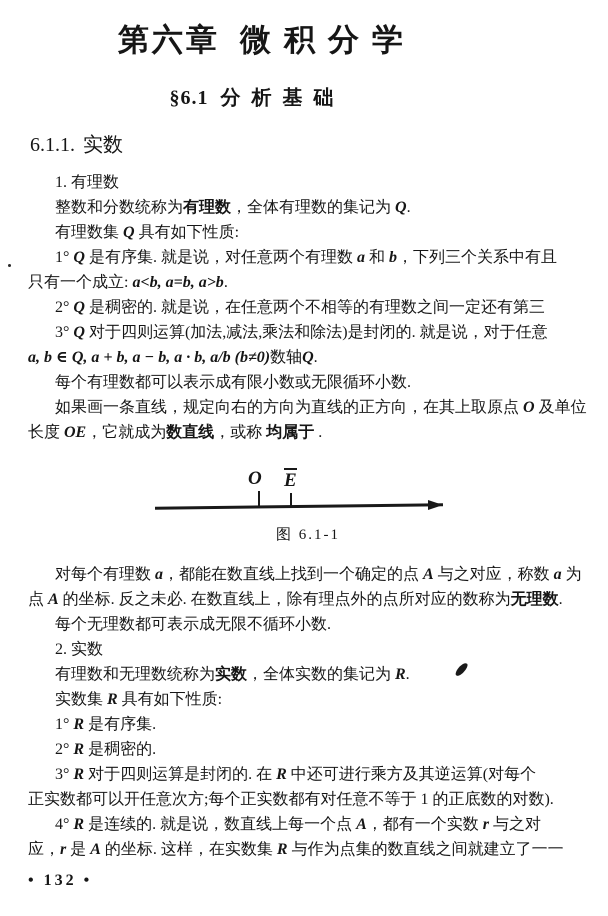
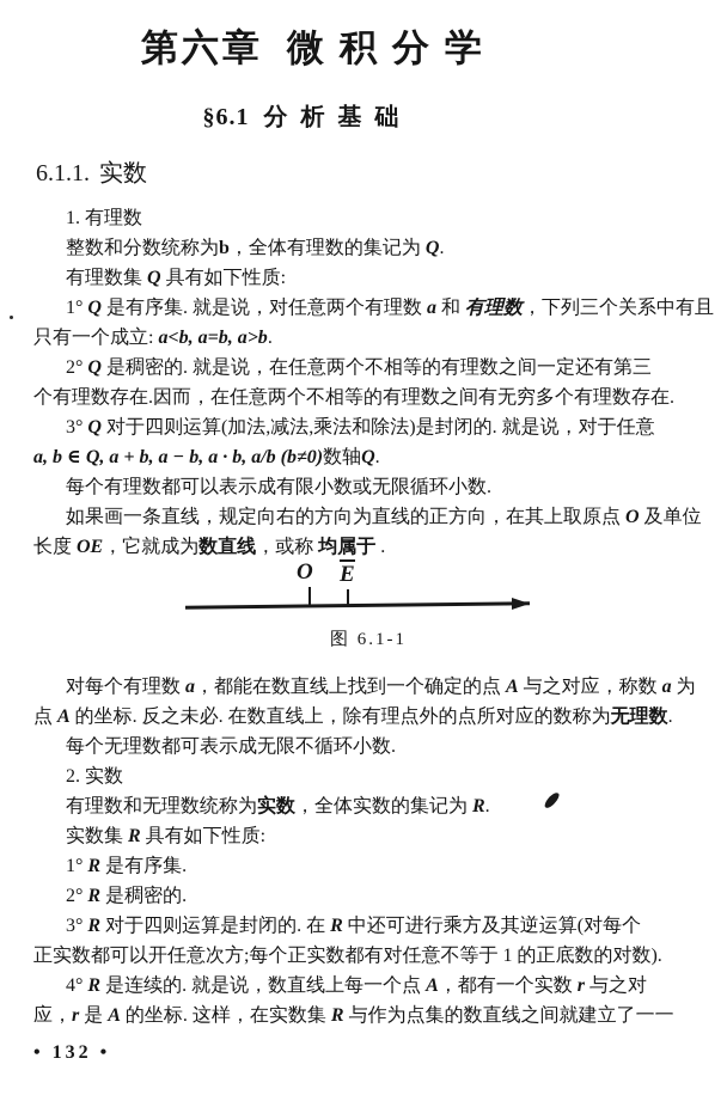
  第六章 微积分学
  §6.1 分析基础
  6.1.1. 实数
  1. 有理数
- 整数和分数统称为有理数，全体有理数的集记为 Q.
+ 整数和分数统称为b，全体有理数的集记为 Q.
  有理数集 Q 具有如下性质:
- 1° Q 是有序集. 就是说，对任意两个有理数 a 和 b，下列三个关系中有且
+ 1° Q 是有序集. 就是说，对任意两个有理数 a 和 有理数，下列三个关系中有且
  只有一个成立: a<b, a=b, a>b.
  2° Q 是稠密的. 就是说，在任意两个不相等的有理数之间一定还有第三
+ 个有理数存在.因而，在任意两个不相等的有理数之间有无穷多个有理数存在.
  3° Q 对于四则运算(加法,减法,乘法和除法)是封闭的. 就是说，对于任意
  a, b ∈ Q, a + b, a − b, a · b, a/b (b≠0)数轴Q.
  每个有理数都可以表示成有限小数或无限循环小数.
  如果画一条直线，规定向右的方向为直线的正方向，在其上取原点 O 及单位
  长度 OE，它就成为数直线，或称 均属于 .
  O
  E
  图 6.1-1
  对每个有理数 a，都能在数直线上找到一个确定的点 A 与之对应，称数 a 为
  点 A 的坐标. 反之未必. 在数直线上，除有理点外的点所对应的数称为无理数.
  每个无理数都可表示成无限不循环小数.
  2. 实数
  有理数和无理数统称为实数，全体实数的集记为 R.
  实数集 R 具有如下性质:
  1° R 是有序集.
  2° R 是稠密的.
  3° R 对于四则运算是封闭的. 在 R 中还可进行乘方及其逆运算(对每个
  正实数都可以开任意次方;每个正实数都有对任意不等于 1 的正底数的对数).
  4° R 是连续的. 就是说，数直线上每一个点 A，都有一个实数 r 与之对
  应，r 是 A 的坐标. 这样，在实数集 R 与作为点集的数直线之间就建立了一一
  • 132 •
